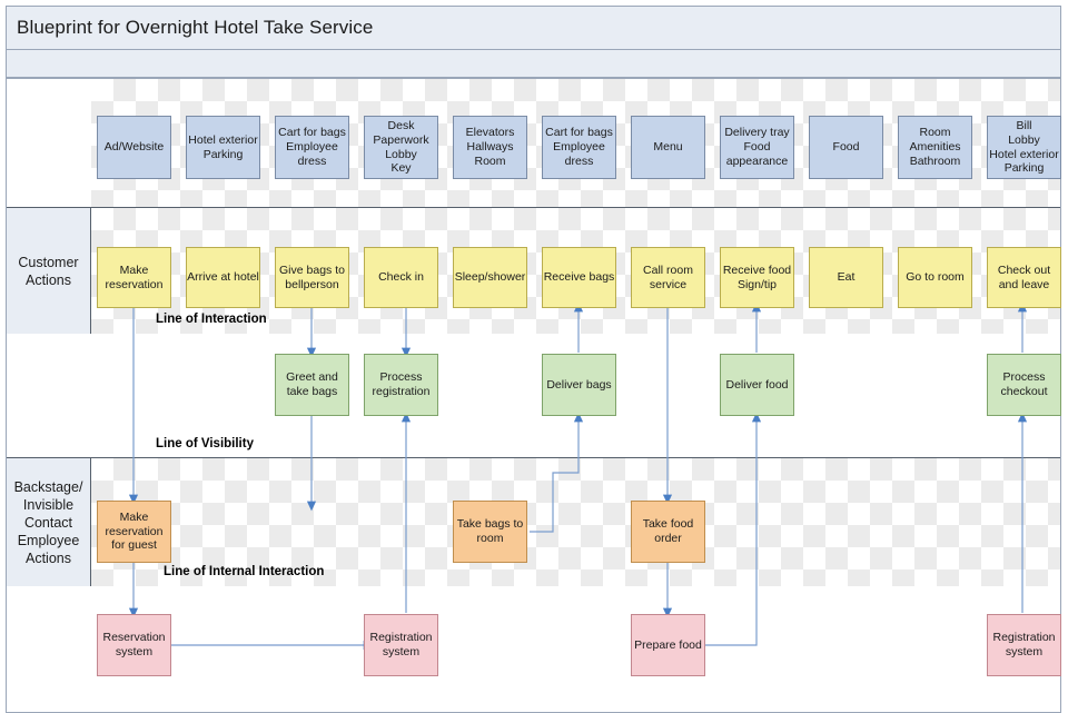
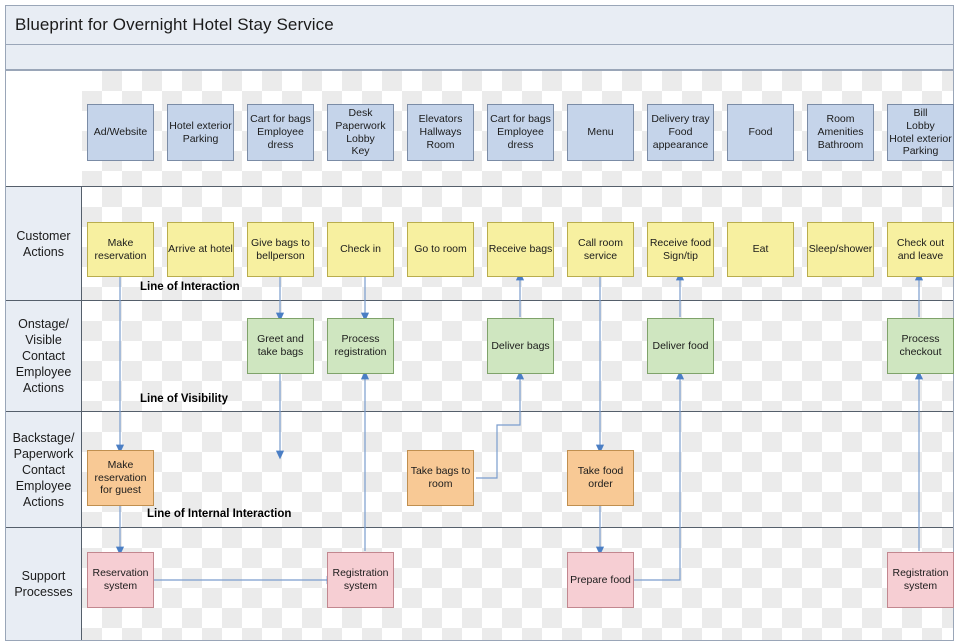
- Blueprint for Overnight Hotel Take Service
+ Blueprint for Overnight Hotel Stay Service
  Customer Actions
+ Onstage/ Visible Contact Employee Actions
- Backstage/ Invisible Contact Employee Actions
+ Backstage/ Paperwork Contact Employee Actions
+ Support Processes
  Line of Interaction
  Line of Visibility
  Line of Internal Interaction
  Ad/Website
  Hotel exterior
  Parking
  Cart for bags
  Employee
  dress
  Desk
  Paperwork
  Lobby
  Key
  Elevators
  Hallways
  Room
  Cart for bags
  Employee
  dress
  Menu
  Delivery tray
  Food
  appearance
  Food
  Room
  Amenities
  Bathroom
  Bill
  Lobby
  Hotel exterior
  Parking
  Make
  reservation
  Arrive at hotel
  Give bags to
  bellperson
  Check in
- Sleep/shower
+ Go to room
  Receive bags
  Call room
  service
  Receive food
  Sign/tip
  Eat
- Go to room
+ Sleep/shower
  Check out
  and leave
  Greet and
  take bags
  Process
  registration
  Deliver bags
  Deliver food
  Process
  checkout
  Make
  reservation
  for guest
  Take bags to
  room
  Take food
  order
  Reservation
  system
  Registration
  system
  Prepare food
  Registration
  system
